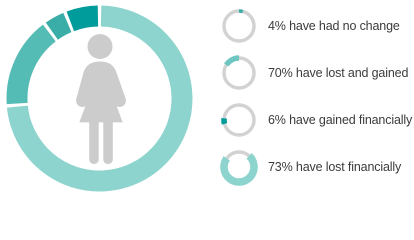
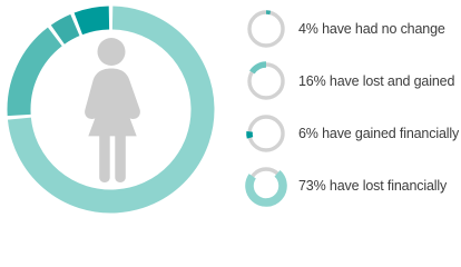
  4% have had no change
- 70% have lost and gained
+ 16% have lost and gained
  6% have gained financially
  73% have lost financially
